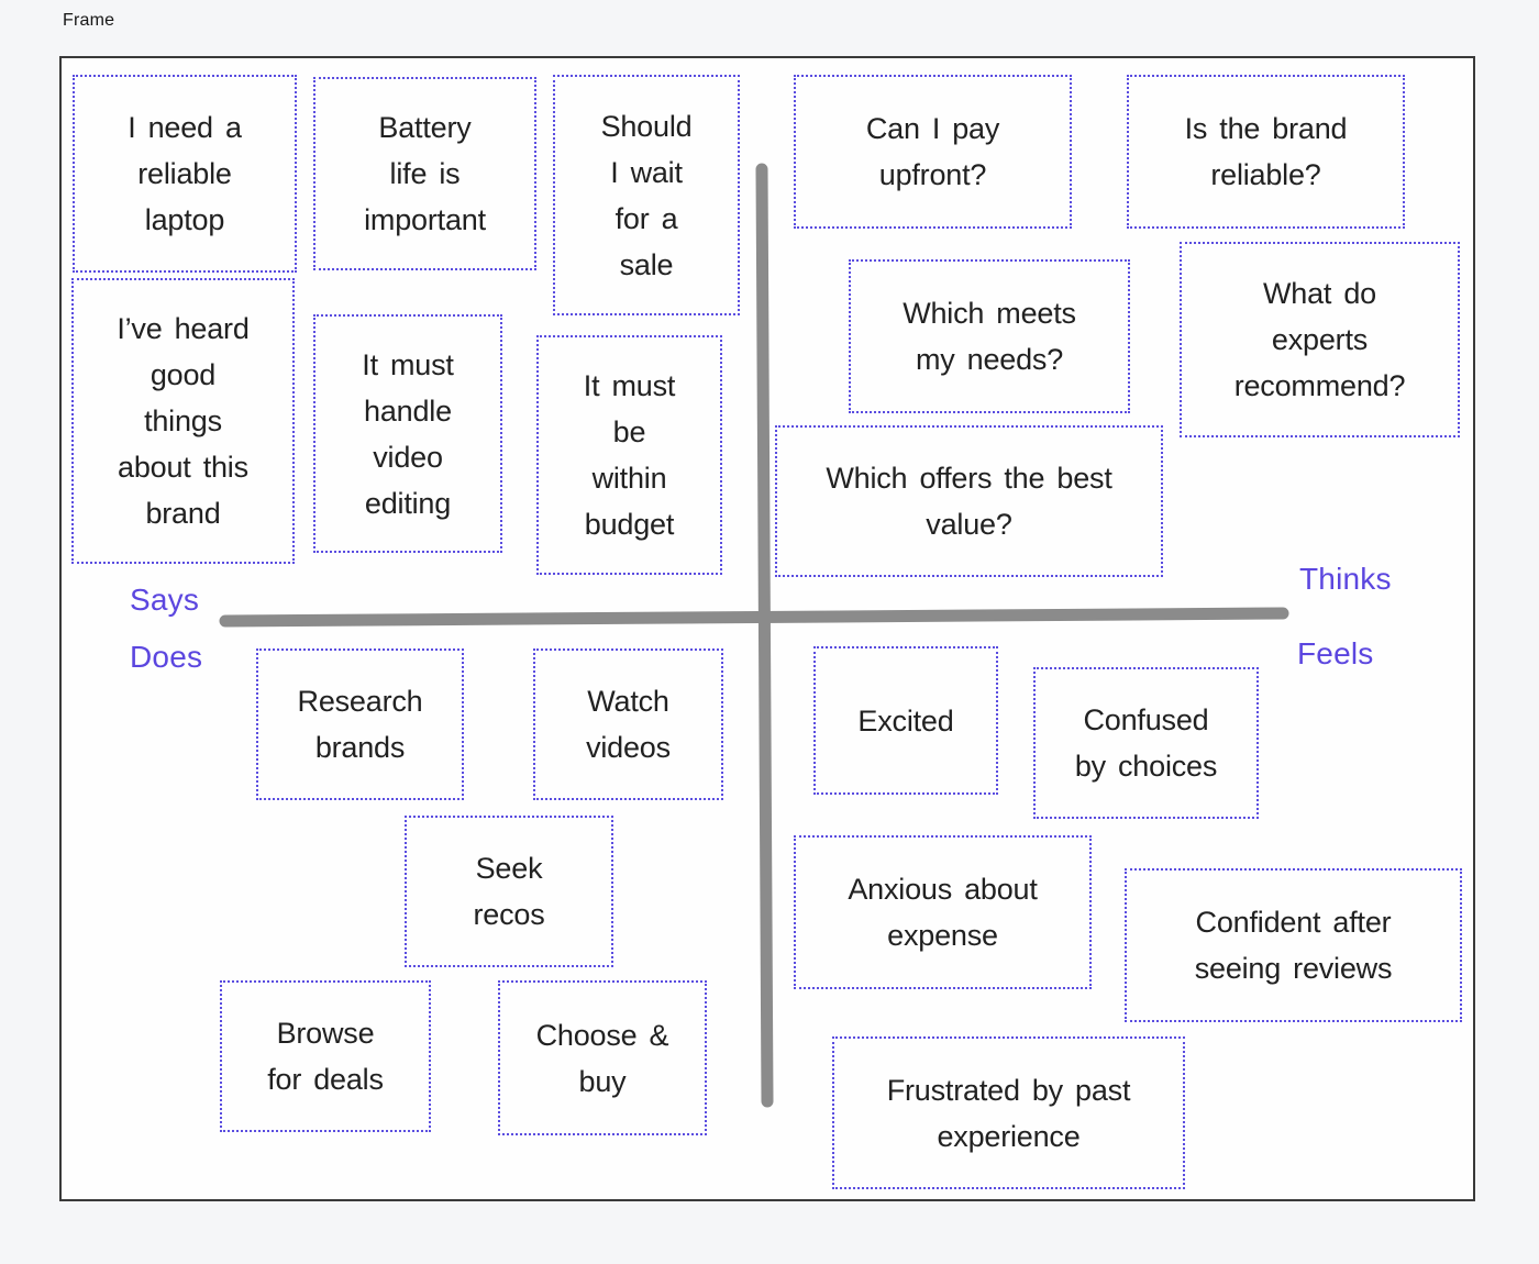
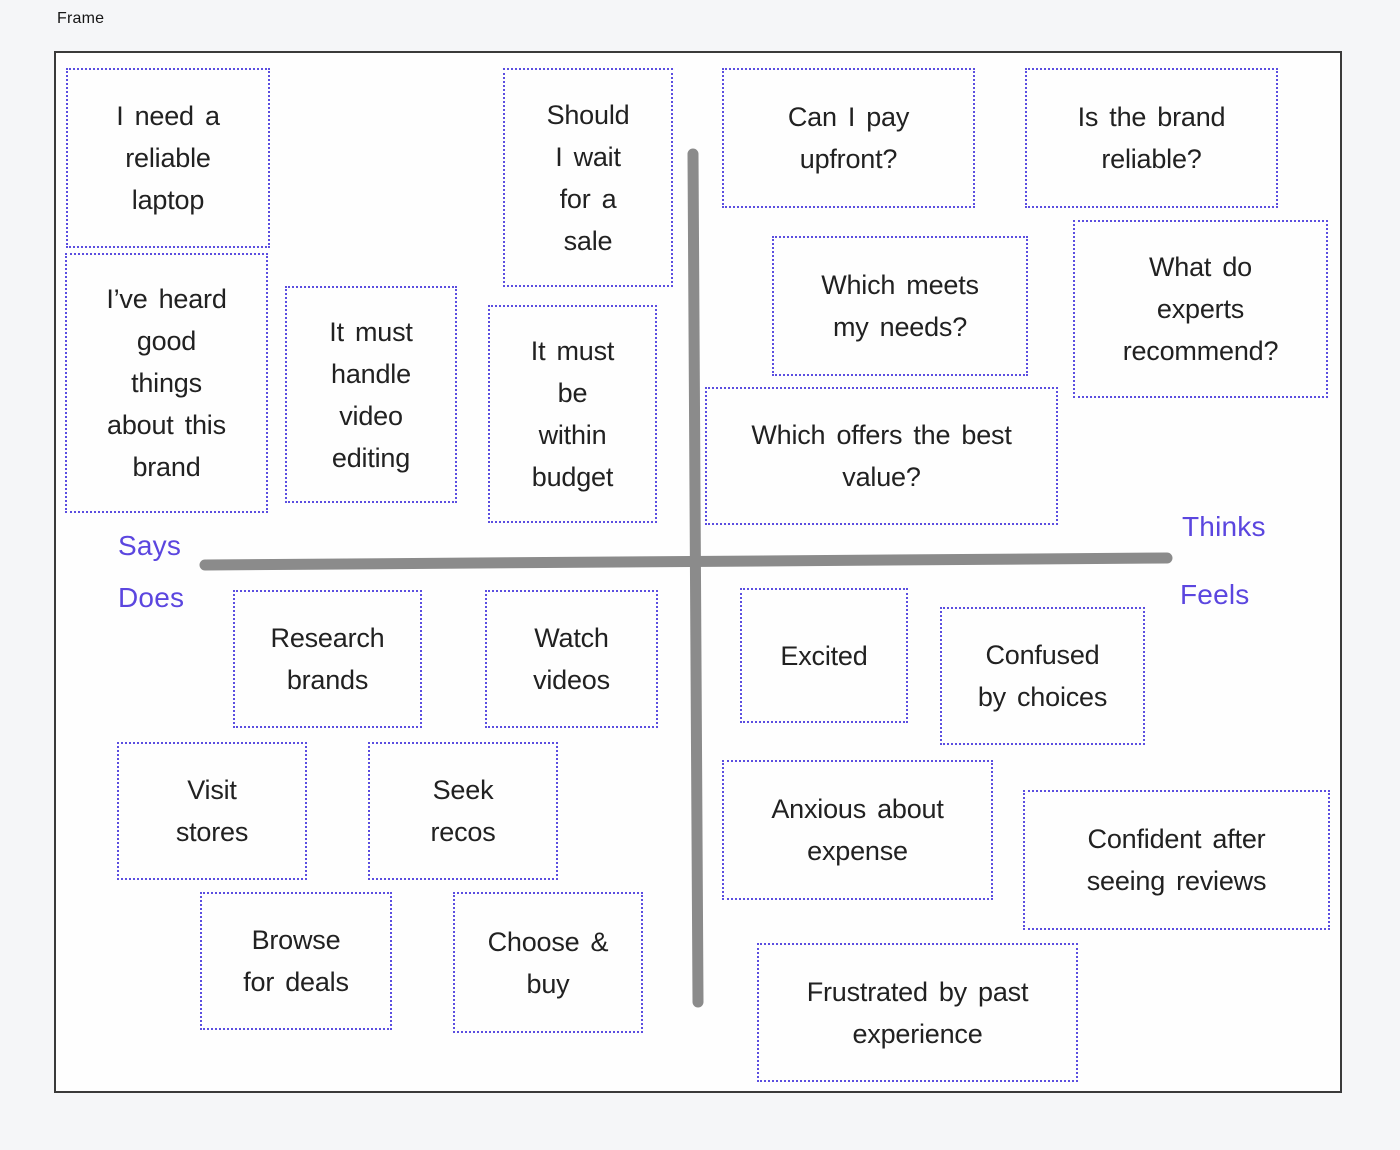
  Frame
  Says
  Does
  Thinks
  Feels
  I need a
  reliable
  laptop
- Battery
- life is
- important
  Should
  I wait
  for a
  sale
  I’ve heard
  good
  things
  about this
  brand
  It must
  handle
  video
  editing
  It must
  be
  within
  budget
  Can I pay
  upfront?
  Is the brand
  reliable?
  Which meets
  my needs?
  What do
  experts
  recommend?
  Which offers the best
  value?
  Research
  brands
  Watch
  videos
+ Visit
+ stores
  Seek
  recos
  Browse
  for deals
  Choose &
  buy
  Excited
  Confused
  by choices
  Anxious about
  expense
  Confident after
  seeing reviews
  Frustrated by past
  experience
